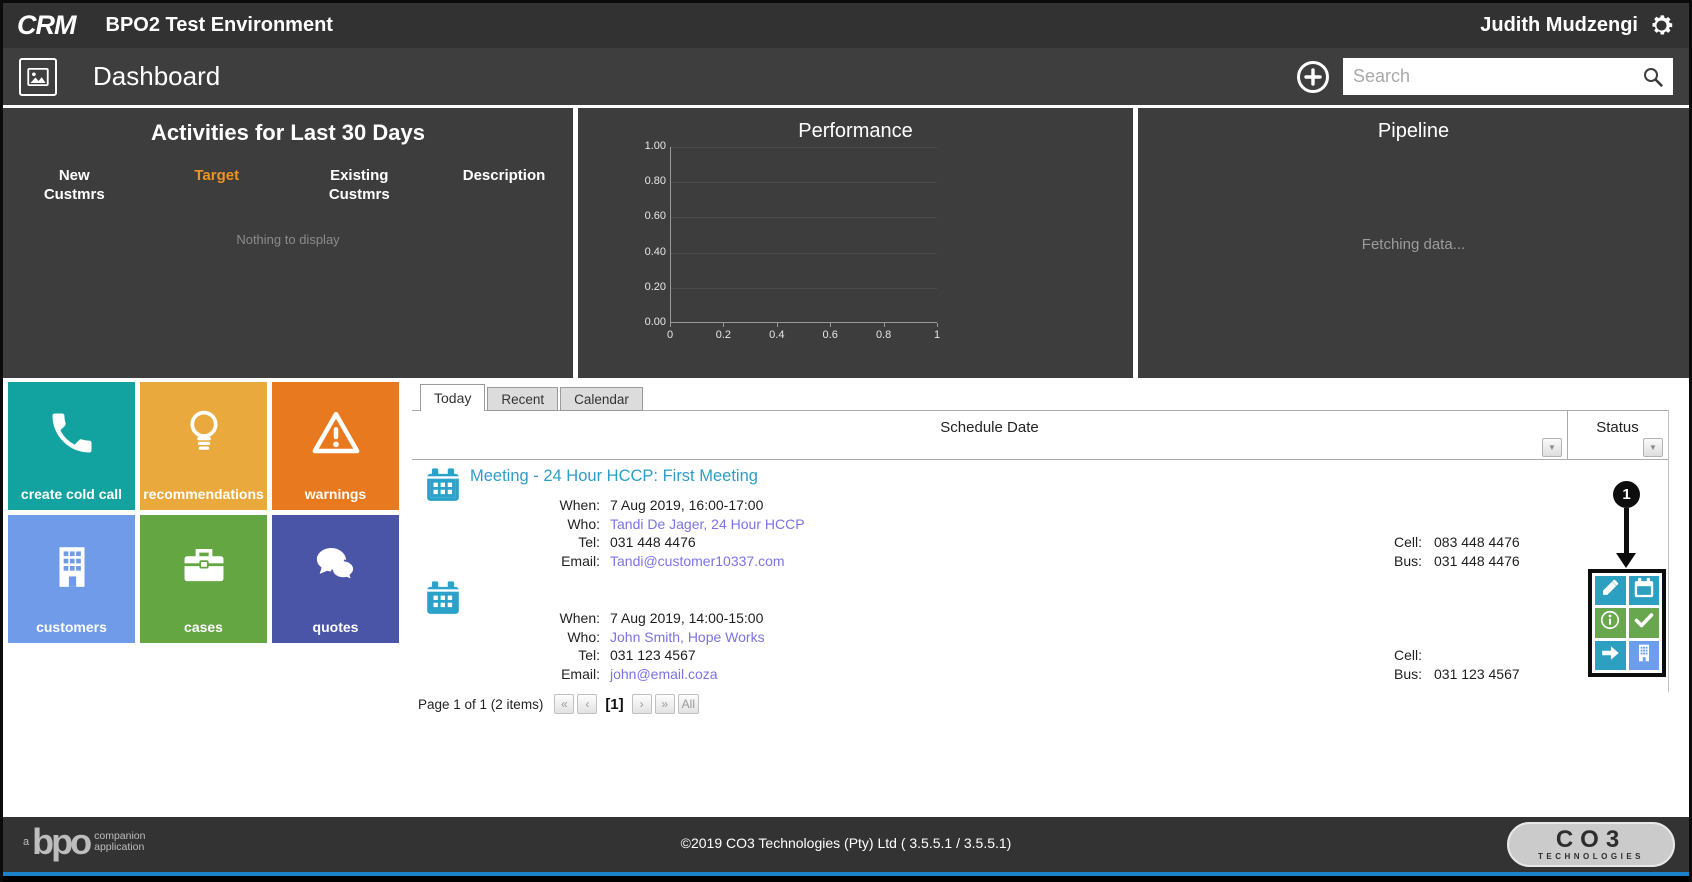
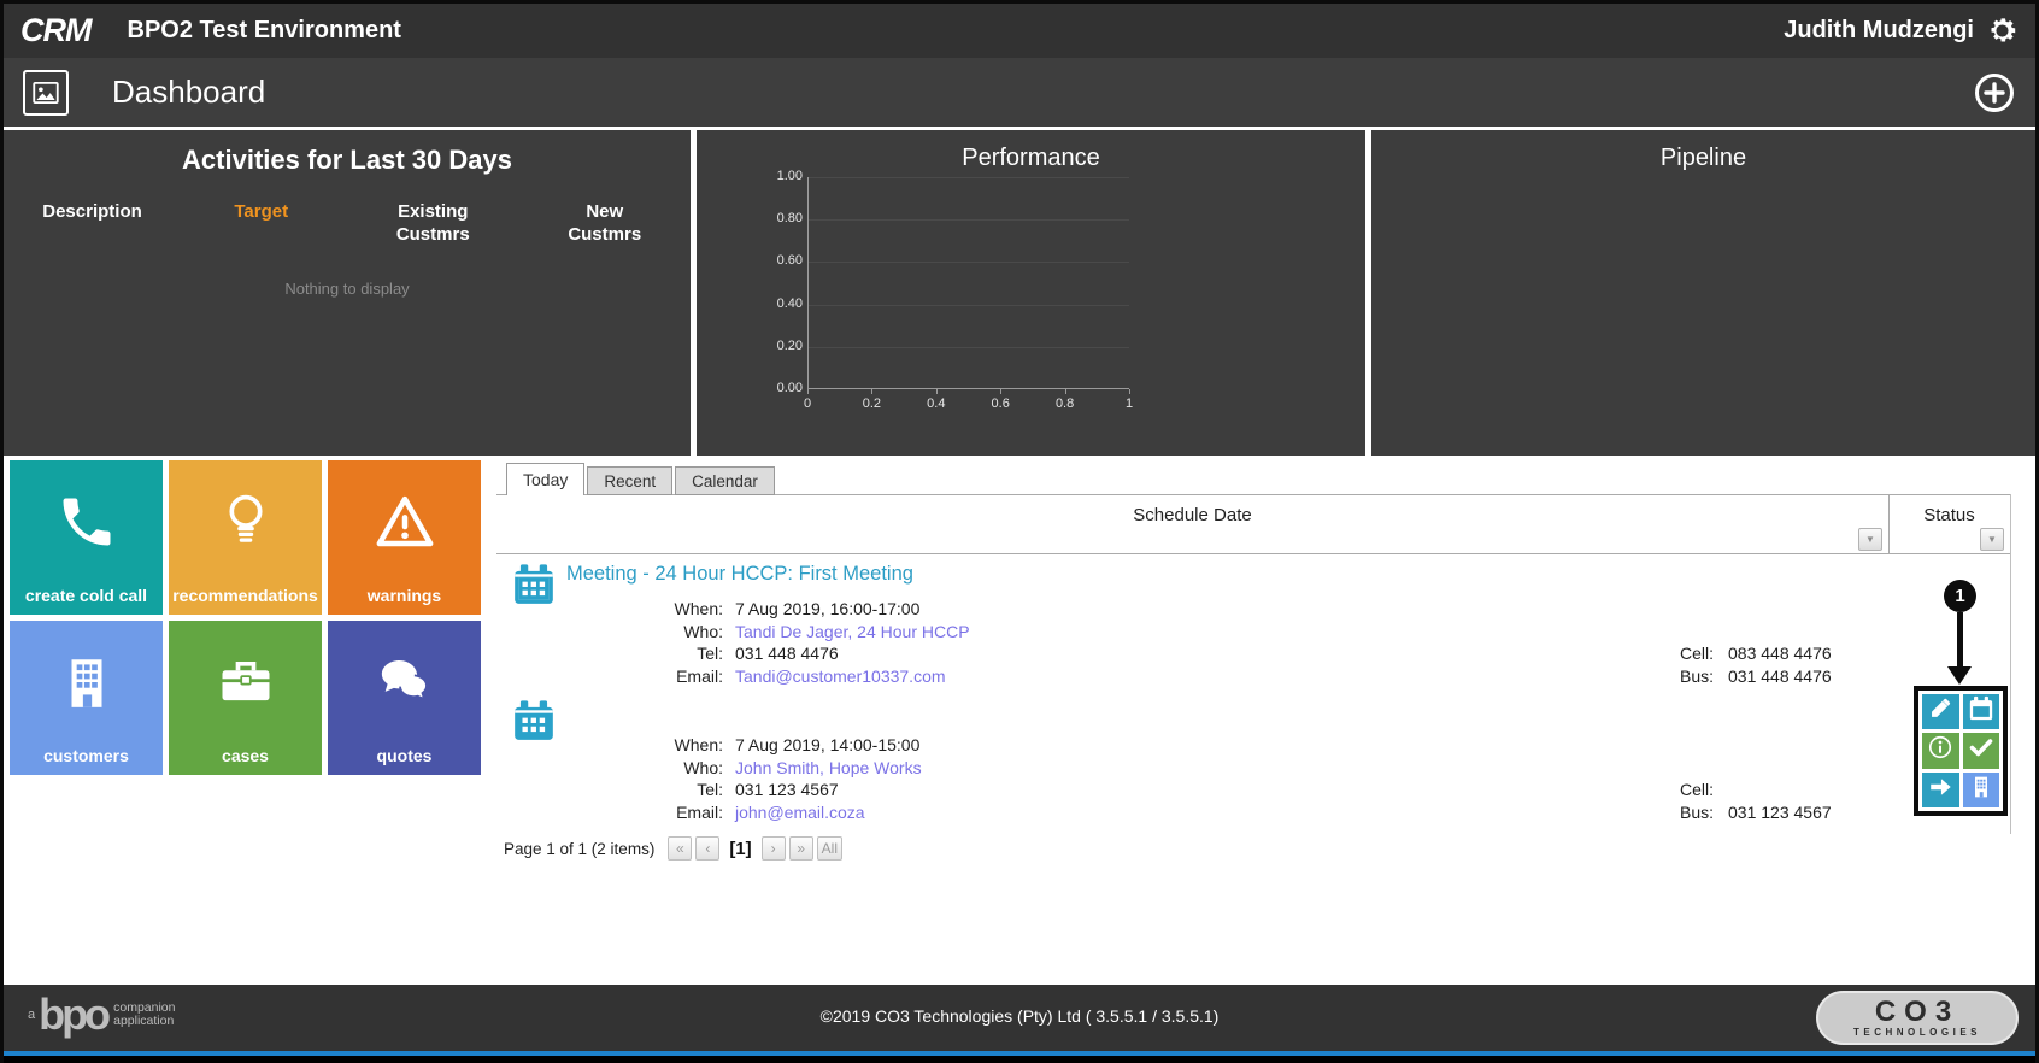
  CRM
  BPO2 Test Environment
  Judith Mudzengi
  Dashboard
- Search
  Activities for Last 30 Days
- New Custmrs
+ Description
  Target
  Existing Custmrs
- Description
+ New Custmrs
  Nothing to display
  Performance
  1.00
  0.80
  0.60
  0.40
  0.20
  0.00
  0
  0.2
  0.4
  0.6
  0.8
  1
  Pipeline
- Fetching data...
  create cold call
  recommendations
  warnings
  customers
  cases
  quotes
  Today
  Recent
  Calendar
  Schedule Date
  Status
  ▼
  ▼
  Meeting - 24 Hour HCCP: First Meeting
  When:
  7 Aug 2019, 16:00-17:00
  Who:
  Tandi De Jager, 24 Hour HCCP
  Tel:
  031 448 4476
  Email:
  Tandi@customer10337.com
  Cell:
  083 448 4476
  Bus:
  031 448 4476
  When:
  7 Aug 2019, 14:00-15:00
  Who:
  John Smith, Hope Works
  Tel:
  031 123 4567
  Email:
  john@email.coza
  Cell:
  Bus:
  031 123 4567
  Page 1 of 1 (2 items)
  «
  ‹
  [1]
  ›
  »
  All
  1
  a
  bpo
  companion
  application
  ©2019 CO3 Technologies (Pty) Ltd ( 3.5.5.1 / 3.5.5.1)
  CO3
  TECHNOLOGIES
